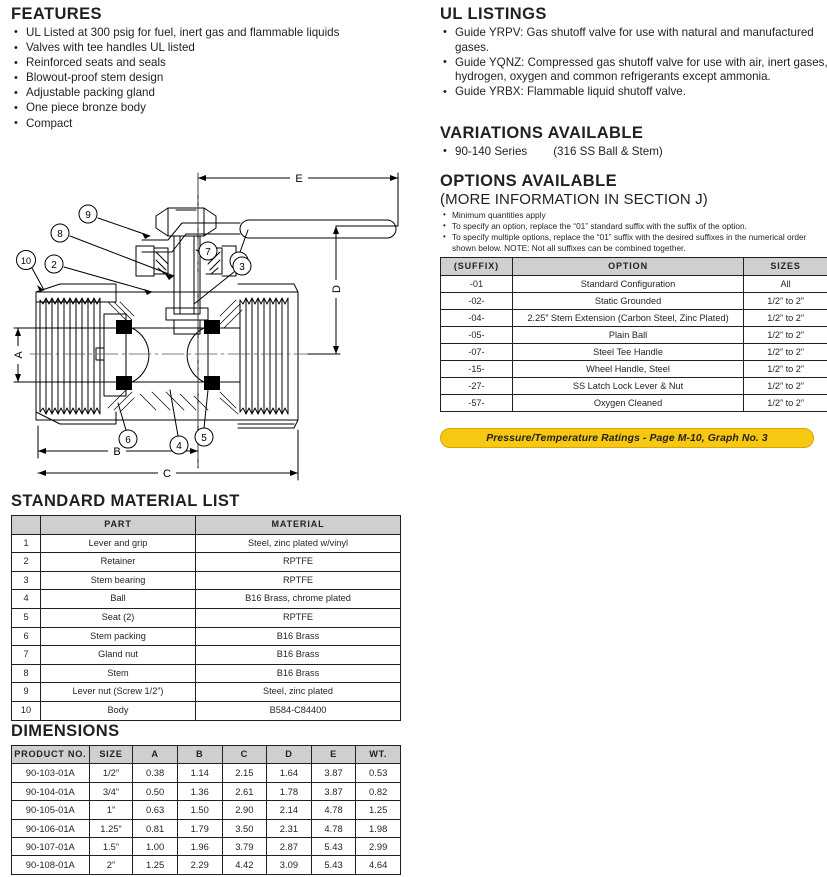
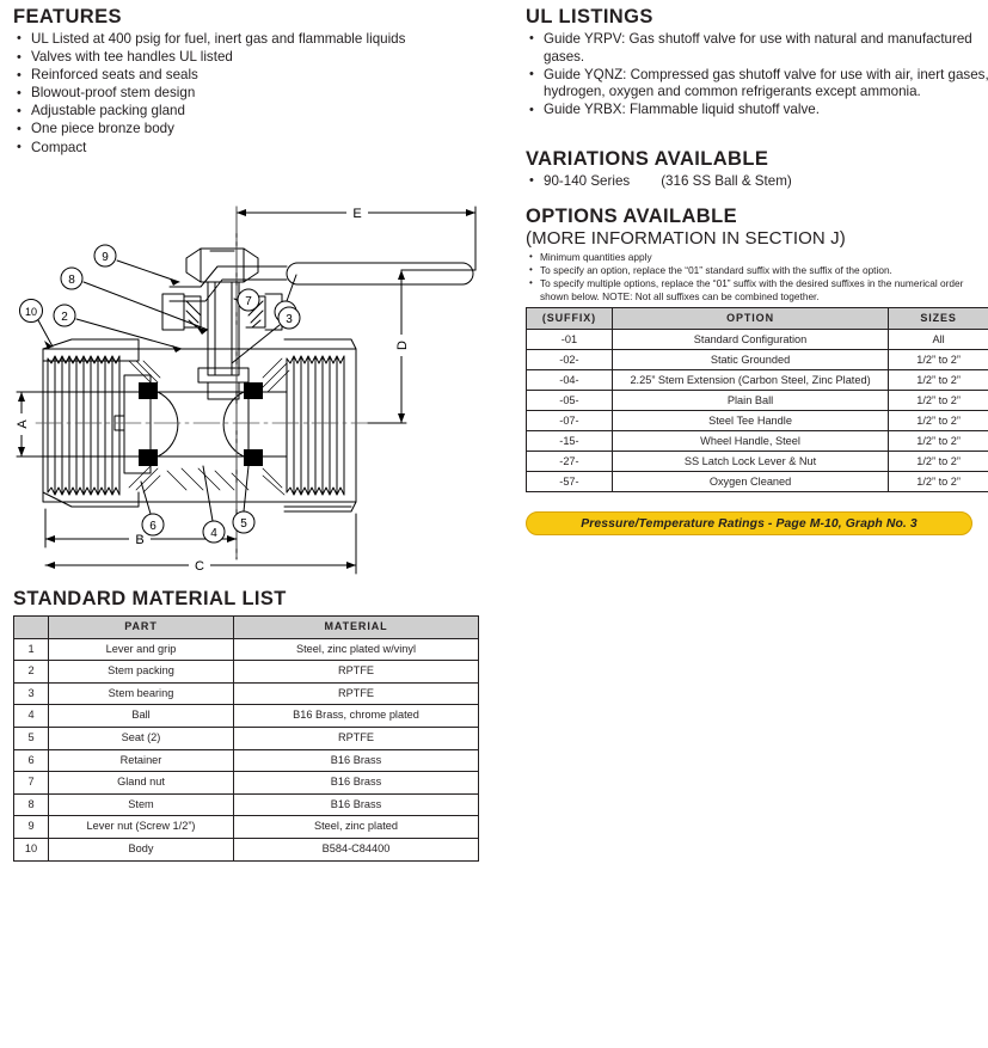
  FEATURES
- UL Listed at 300 psig for fuel, inert gas and flammable liquids
+ UL Listed at 400 psig for fuel, inert gas and flammable liquids
  Valves with tee handles UL listed
  Reinforced seats and seals
  Blowout-proof stem design
  Adjustable packing gland
  One piece bronze body
  Compact
  UL LISTINGS
  Guide YRPV: Gas shutoff valve for use with natural and manufactured gases.
  Guide YQNZ: Compressed gas shutoff valve for use with air, inert gases, hydrogen, oxygen and common refrigerants except ammonia.
  Guide YRBX: Flammable liquid shutoff valve.
  VARIATIONS AVAILABLE
  90-140 Series (316 SS Ball & Stem)
  OPTIONS AVAILABLE
  (MORE INFORMATION IN SECTION J)
  Minimum quantities apply
  To specify an option, replace the “01” standard suffix with the suffix of the option.
  To specify multiple options, replace the “01” suffix with the desired suffixes in the numerical order shown below. NOTE: Not all suffixes can be combined together.
  (SUFFIX)	OPTION	SIZES
  -01	Standard Configuration	All
  -02-	Static Grounded	1/2” to 2”
  -04-	2.25” Stem Extension (Carbon Steel, Zinc Plated)	1/2” to 2”
  -05-	Plain Ball	1/2” to 2”
  -07-	Steel Tee Handle	1/2” to 2”
  -15-	Wheel Handle, Steel	1/2” to 2”
  -27-	SS Latch Lock Lever & Nut	1/2” to 2”
  -57-	Oxygen Cleaned	1/2” to 2”
  Pressure/Temperature Ratings - Page M-10, Graph No. 3
  E
  B
  C
  7
  3
  9
  8
  10
  2
  6
  4
  5
  STANDARD MATERIAL LIST
  	PART	MATERIAL
  1	Lever and grip	Steel, zinc plated w/vinyl
- 2	Retainer	RPTFE
+ 2	Stem packing	RPTFE
  3	Stem bearing	RPTFE
  4	Ball	B16 Brass, chrome plated
  5	Seat (2)	RPTFE
- 6	Stem packing	B16 Brass
+ 6	Retainer	B16 Brass
  7	Gland nut	B16 Brass
  8	Stem	B16 Brass
  9	Lever nut (Screw 1/2”)	Steel, zinc plated
  10	Body	B584-C84400
- DIMENSIONS
- PRODUCT NO.	SIZE	A	B	C	D	E	WT.
- 90-103-01A	1/2”	0.38	1.14	2.15	1.64	3.87	0.53
- 90-104-01A	3/4”	0.50	1.36	2.61	1.78	3.87	0.82
- 90-105-01A	1”	0.63	1.50	2.90	2.14	4.78	1.25
- 90-106-01A	1.25”	0.81	1.79	3.50	2.31	4.78	1.98
- 90-107-01A	1.5”	1.00	1.96	3.79	2.87	5.43	2.99
- 90-108-01A	2”	1.25	2.29	4.42	3.09	5.43	4.64
